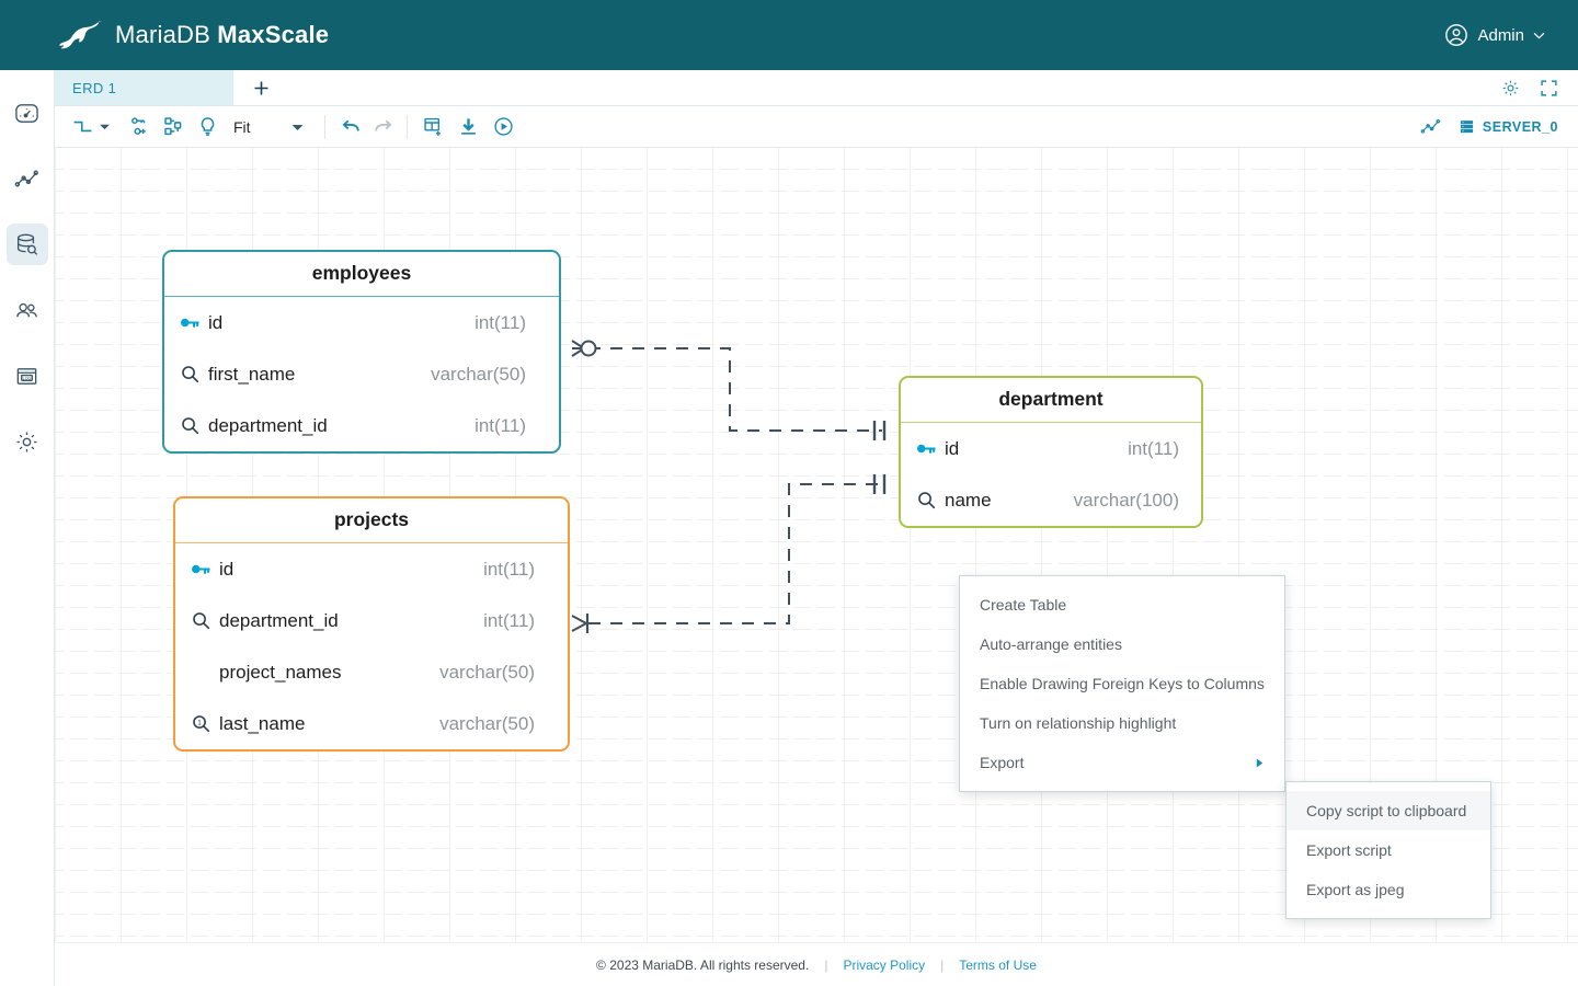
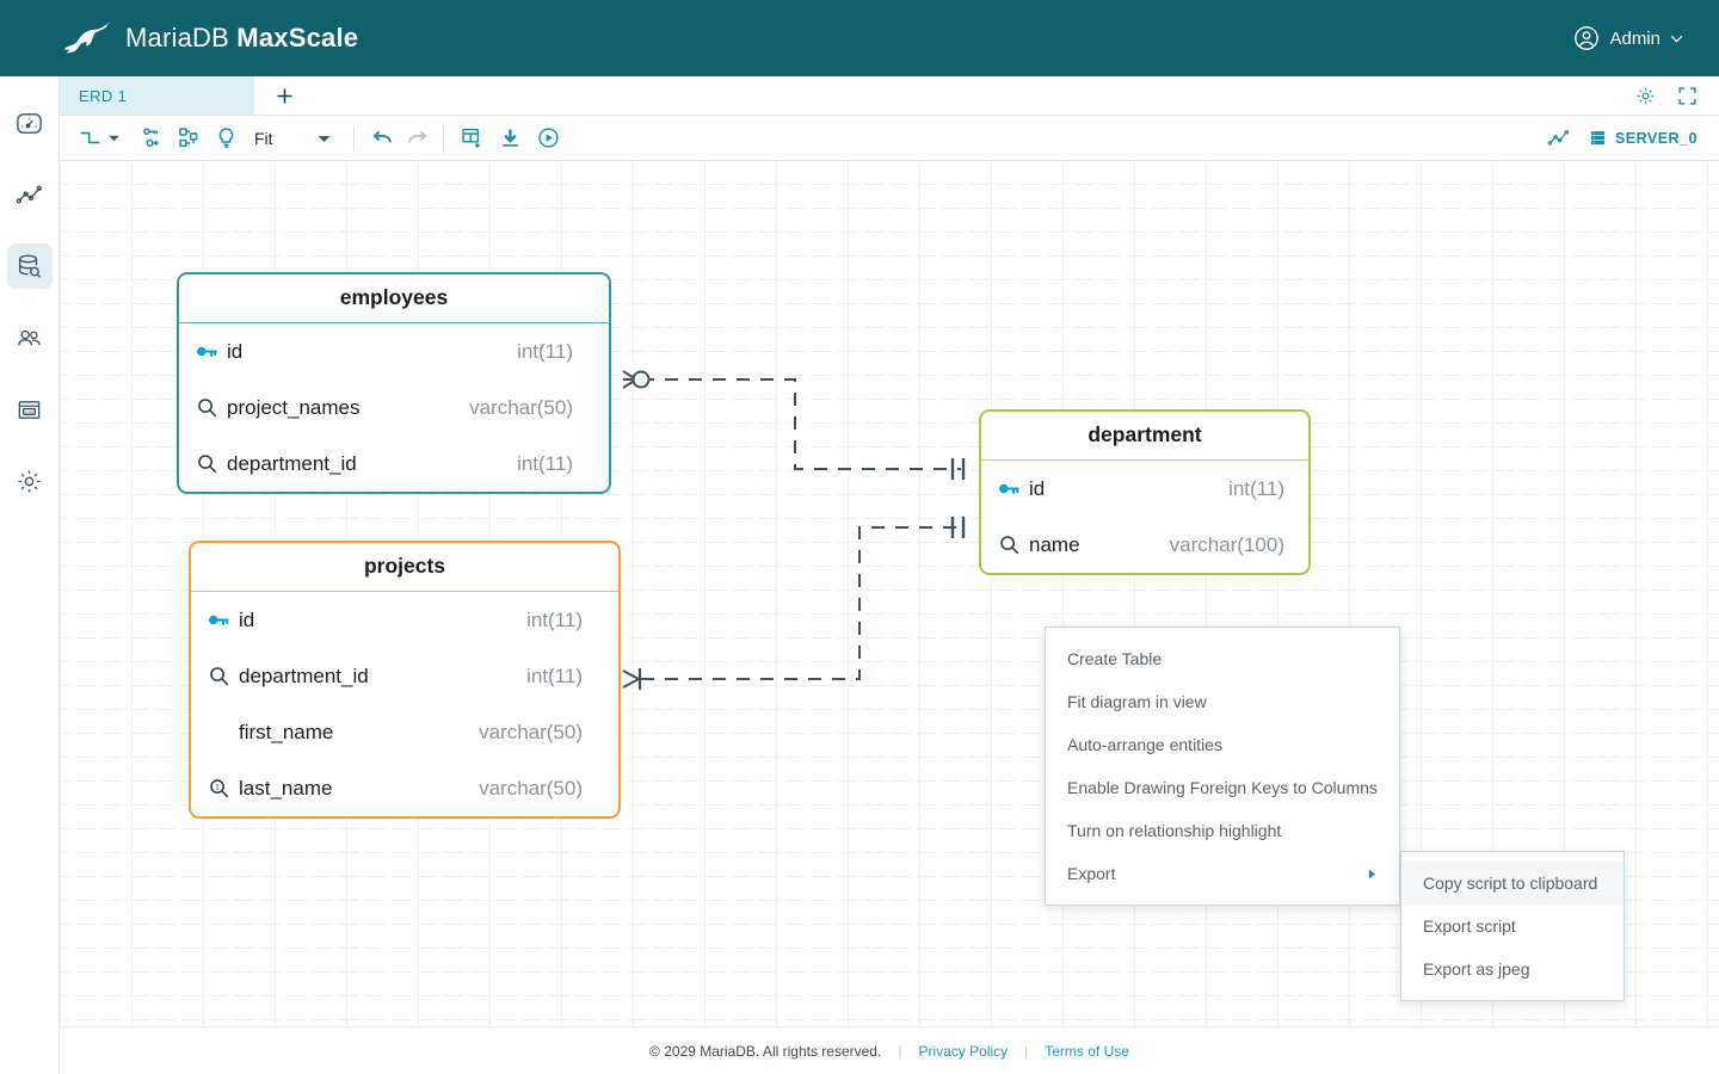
  MariaDB MaxScale
  Admin
  ERD 1
  Fit
  SERVER_0
  employees
  id
  int(11)
- first_name
+ project_names
  varchar(50)
  department_id
  int(11)
  projects
  id
  int(11)
  department_id
  int(11)
- project_names
+ first_name
  varchar(50)
  last_name
  varchar(50)
  department
  id
  int(11)
  name
  varchar(100)
  Create Table
+ Fit diagram in view
  Auto-arrange entities
  Enable Drawing Foreign Keys to Columns
  Turn on relationship highlight
  Export
  Copy script to clipboard
  Export script
  Export as jpeg
- © 2023 MariaDB. All rights reserved.
+ © 2029 MariaDB. All rights reserved.
  |
  Privacy Policy
  |
  Terms of Use
